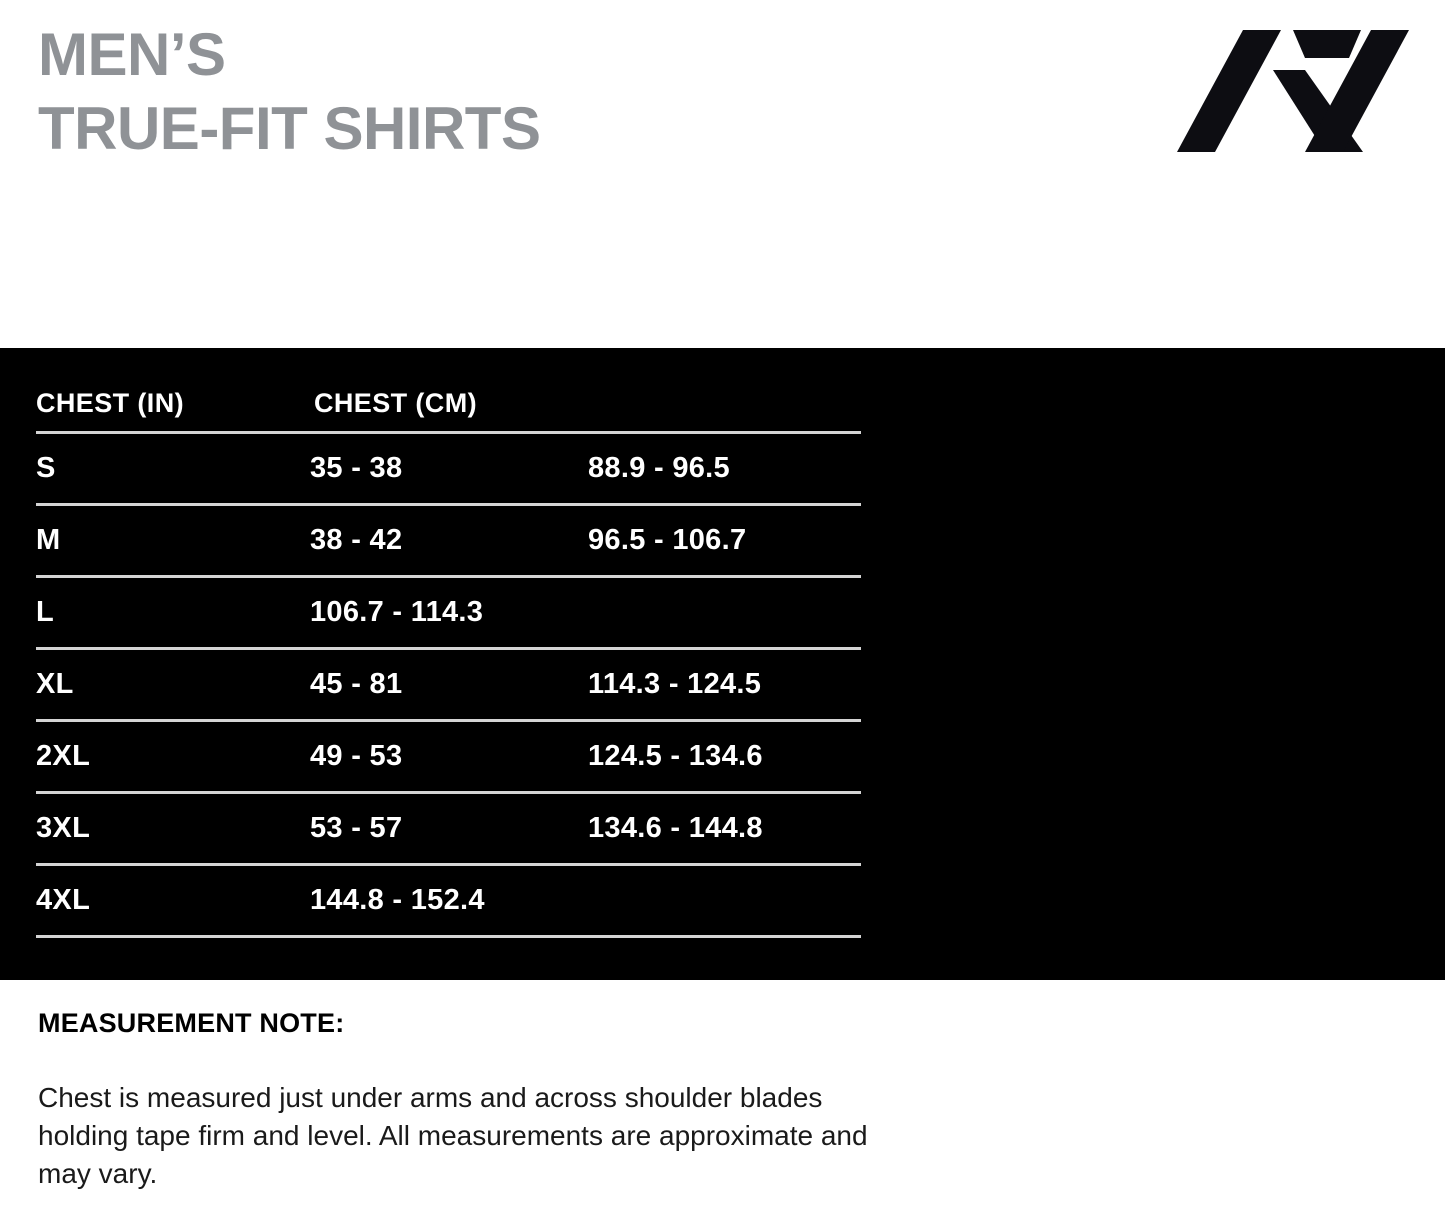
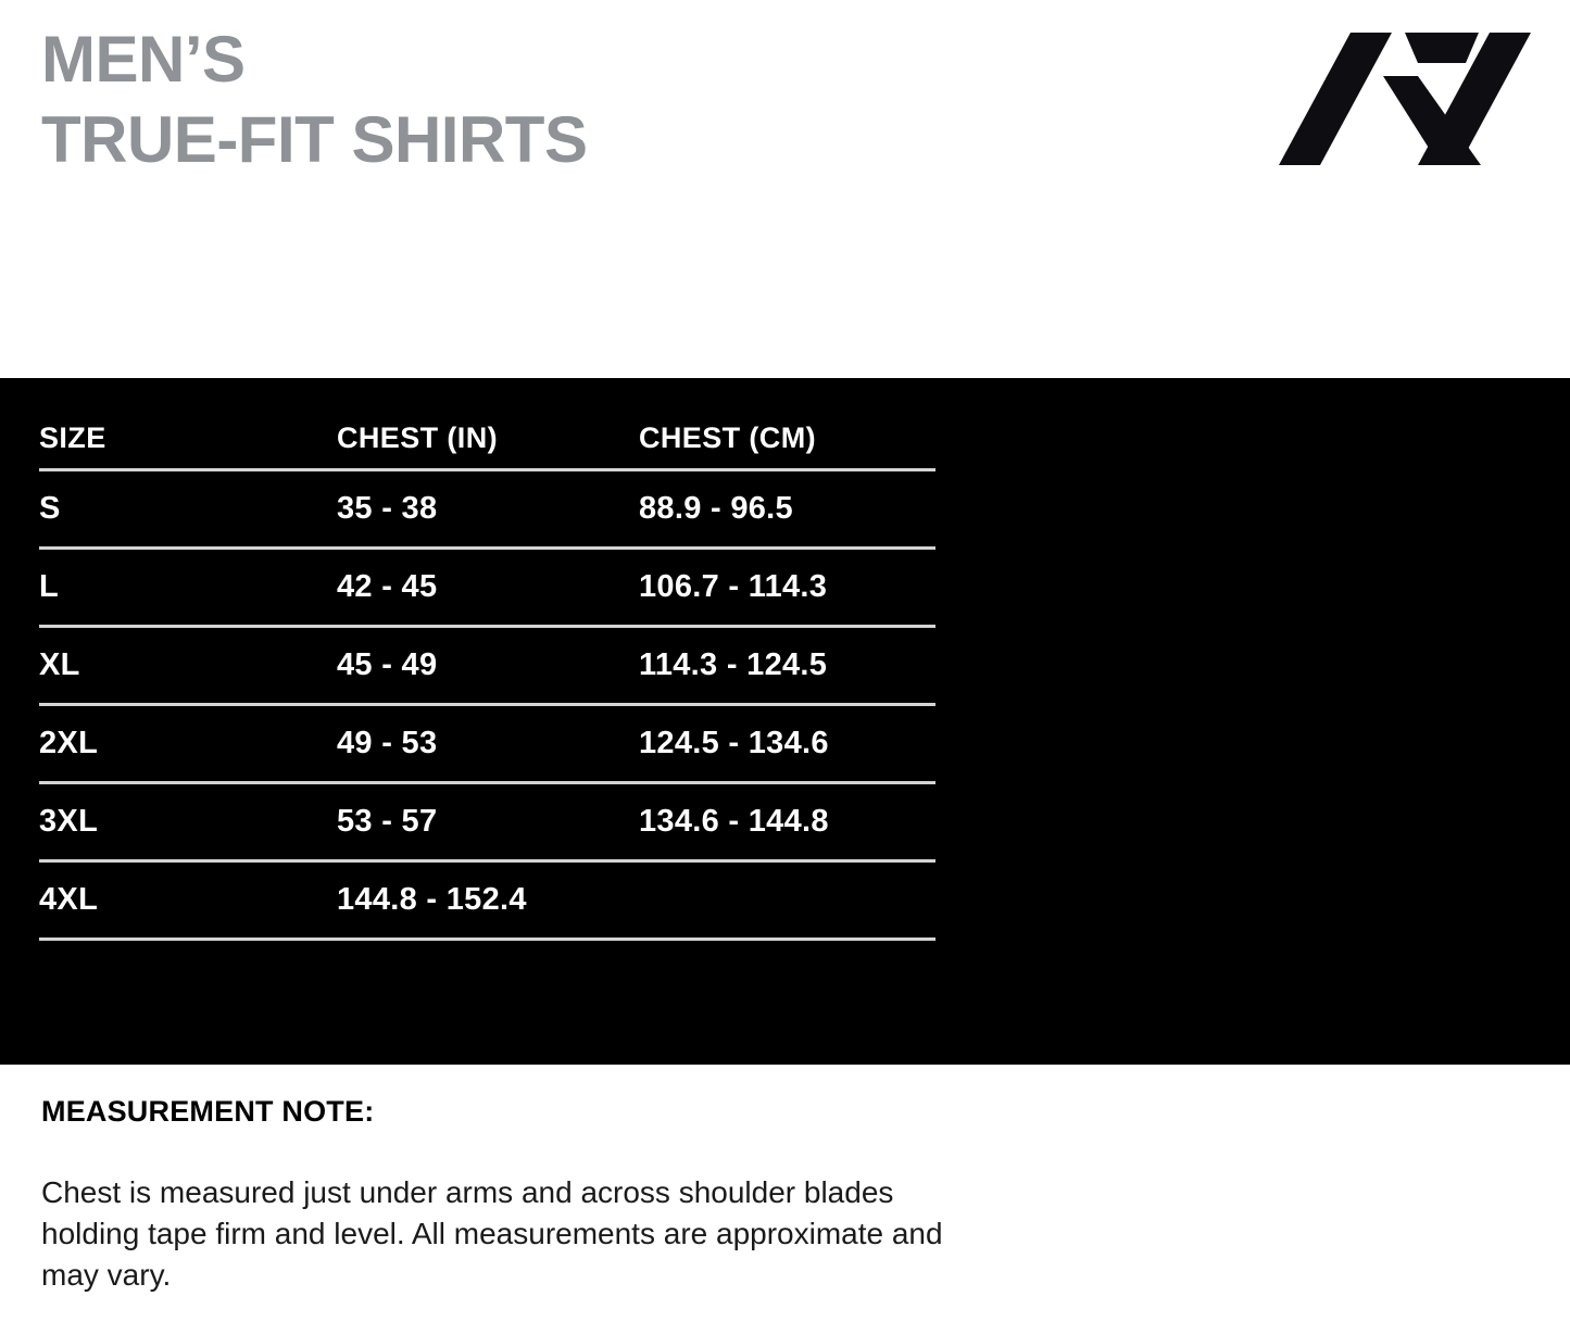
  MEN’S
  TRUE-FIT SHIRTS
+ SIZE
  CHEST (IN)
  CHEST (CM)
  S
  35 - 38
  88.9 - 96.5
- M
- 38 - 42
- 96.5 - 106.7
  L
+ 42 - 45
  106.7 - 114.3
  XL
- 45 - 81
+ 45 - 49
  114.3 - 124.5
  2XL
  49 - 53
  124.5 - 134.6
  3XL
  53 - 57
  134.6 - 144.8
  4XL
  144.8 - 152.4
  MEASUREMENT NOTE:
  Chest is measured just under arms and across shoulder blades holding tape firm and level. All measurements are approximate and may vary.
